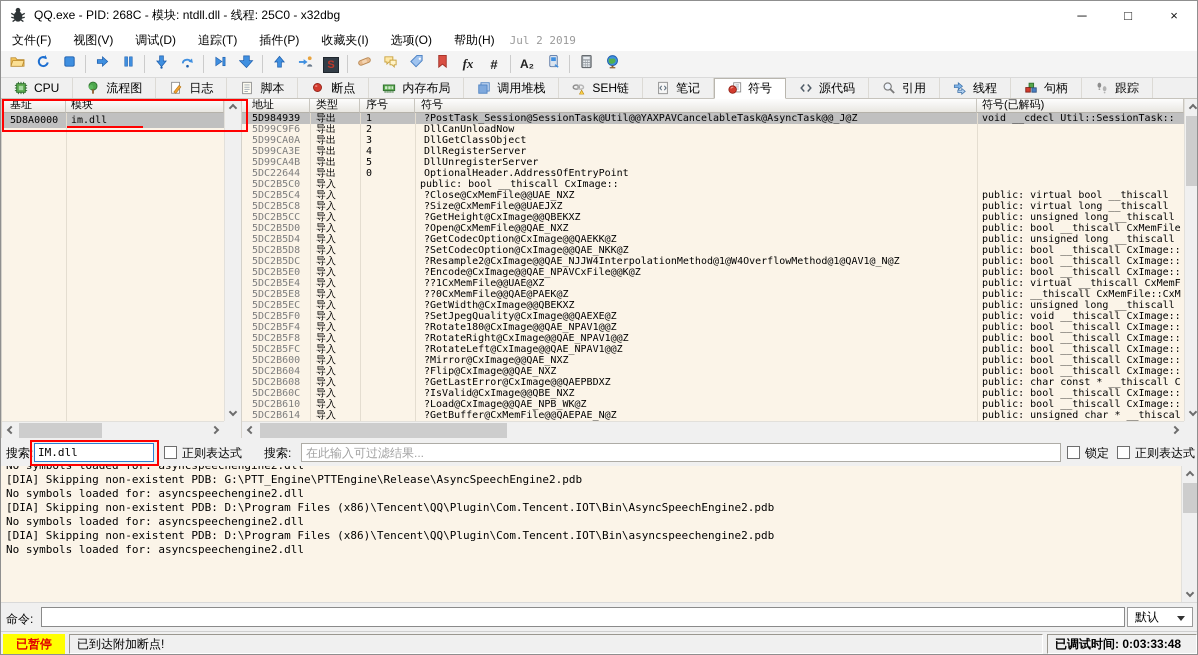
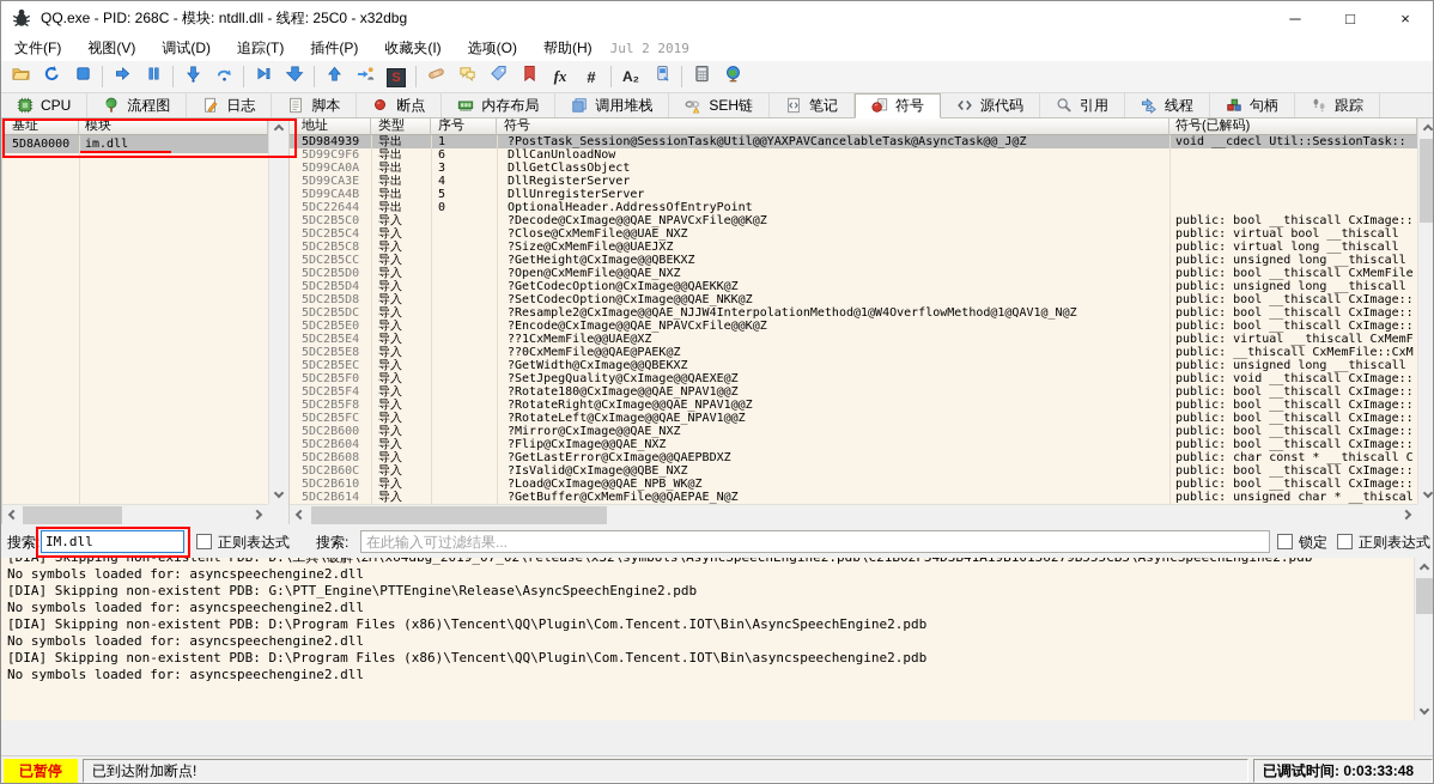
  QQ.exe - PID: 268C - 模块: ntdll.dll - 线程: 25C0 - x32dbg
  ─
  □
  ×
  文件(F)
  视图(V)
  调试(D)
  追踪(T)
  插件(P)
  收藏夹(I)
  选项(O)
  帮助(H)
  Jul 2 2019
  S
  fx
  #
  A₂
  CPU
  流程图
  日志
  脚本
  断点
  内存布局
  调用堆栈
  SEH链
  笔记
  符号
  源代码
  引用
  线程
  句柄
  跟踪
  基址
  模块
  5D8A0000
  im.dll
  地址
  类型
  序号
  符号
  符号(已解码)
  5D984939
  导出
  1
  ?PostTask_Session@SessionTask@Util@@YAXPAVCancelableTask@AsyncTask@@_J@Z
  void __cdecl Util::SessionTask::
  5D99C9F6
  导出
- 2
+ 6
  DllCanUnloadNow
  5D99CA0A
  导出
  3
  DllGetClassObject
  5D99CA3E
  导出
  4
  DllRegisterServer
  5D99CA4B
  导出
  5
  DllUnregisterServer
  5DC22644
  导出
  0
  OptionalHeader.AddressOfEntryPoint
  5DC2B5C0
  导入
+ ?Decode@CxImage@@QAE_NPAVCxFile@@K@Z
  public: bool __thiscall CxImage::
  5DC2B5C4
  导入
  ?Close@CxMemFile@@UAE_NXZ
  public: virtual bool __thiscall
  5DC2B5C8
  导入
  ?Size@CxMemFile@@UAEJXZ
  public: virtual long __thiscall
  5DC2B5CC
  导入
  ?GetHeight@CxImage@@QBEKXZ
  public: unsigned long __thiscall
  5DC2B5D0
  导入
  ?Open@CxMemFile@@QAE_NXZ
  public: bool __thiscall CxMemFile
  5DC2B5D4
  导入
  ?GetCodecOption@CxImage@@QAEKK@Z
  public: unsigned long __thiscall
  5DC2B5D8
  导入
  ?SetCodecOption@CxImage@@QAE_NKK@Z
  public: bool __thiscall CxImage::
  5DC2B5DC
  导入
  ?Resample2@CxImage@@QAE_NJJW4InterpolationMethod@1@W4OverflowMethod@1@QAV1@_N@Z
  public: bool __thiscall CxImage::
  5DC2B5E0
  导入
  ?Encode@CxImage@@QAE_NPAVCxFile@@K@Z
  public: bool __thiscall CxImage::
  5DC2B5E4
  导入
  ??1CxMemFile@@UAE@XZ
  public: virtual __thiscall CxMemF
  5DC2B5E8
  导入
  ??0CxMemFile@@QAE@PAEK@Z
  public: __thiscall CxMemFile::CxM
  5DC2B5EC
  导入
  ?GetWidth@CxImage@@QBEKXZ
  public: unsigned long __thiscall
  5DC2B5F0
  导入
  ?SetJpegQuality@CxImage@@QAEXE@Z
  public: void __thiscall CxImage::
  5DC2B5F4
  导入
  ?Rotate180@CxImage@@QAE_NPAV1@@Z
  public: bool __thiscall CxImage::
  5DC2B5F8
  导入
  ?RotateRight@CxImage@@QAE_NPAV1@@Z
  public: bool __thiscall CxImage::
  5DC2B5FC
  导入
  ?RotateLeft@CxImage@@QAE_NPAV1@@Z
  public: bool __thiscall CxImage::
  5DC2B600
  导入
  ?Mirror@CxImage@@QAE_NXZ
  public: bool __thiscall CxImage::
  5DC2B604
  导入
  ?Flip@CxImage@@QAE_NXZ
  public: bool __thiscall CxImage::
  5DC2B608
  导入
  ?GetLastError@CxImage@@QAEPBDXZ
  public: char const * __thiscall C
  5DC2B60C
  导入
  ?IsValid@CxImage@@QBE_NXZ
  public: bool __thiscall CxImage::
  5DC2B610
  导入
  ?Load@CxImage@@QAE_NPB_WK@Z
  public: bool __thiscall CxImage::
  5DC2B614
  导入
  ?GetBuffer@CxMemFile@@QAEPAE_N@Z
  public: unsigned char * __thiscal
  搜索:
  IM.dll
  正则表达式
  搜索:
  在此输入可过滤结果...
  锁定
  正则表达式
+ [DIA] Skipping non-existent PDB: D:\工具\破解\2M\x64dbg_2019_07_02\release\x32\symbols\AsyncSpeechEngine2.pdb\C21B02F34D3B41A19B10136279B555CB5\AsyncSpeechEngine2.pdb
  No symbols loaded for: asyncspeechengine2.dll
  [DIA] Skipping non-existent PDB: G:\PTT_Engine\PTTEngine\Release\AsyncSpeechEngine2.pdb
  No symbols loaded for: asyncspeechengine2.dll
  [DIA] Skipping non-existent PDB: D:\Program Files (x86)\Tencent\QQ\Plugin\Com.Tencent.IOT\Bin\AsyncSpeechEngine2.pdb
  No symbols loaded for: asyncspeechengine2.dll
  [DIA] Skipping non-existent PDB: D:\Program Files (x86)\Tencent\QQ\Plugin\Com.Tencent.IOT\Bin\asyncspeechengine2.pdb
  No symbols loaded for: asyncspeechengine2.dll
- 命令:
- 默认
  已暂停
  已到达附加断点!
  已调试时间: 0:03:33:48
